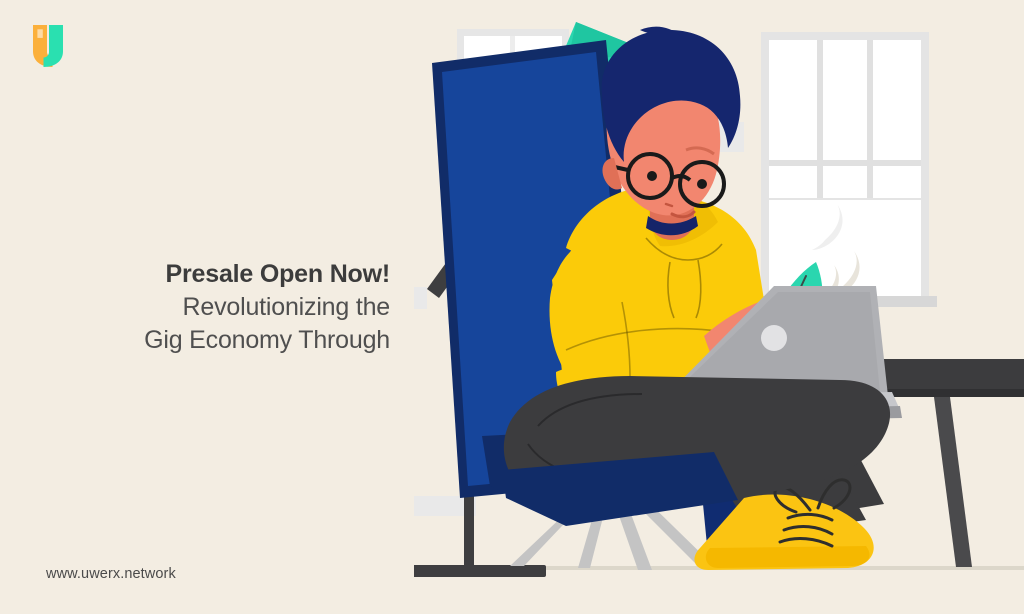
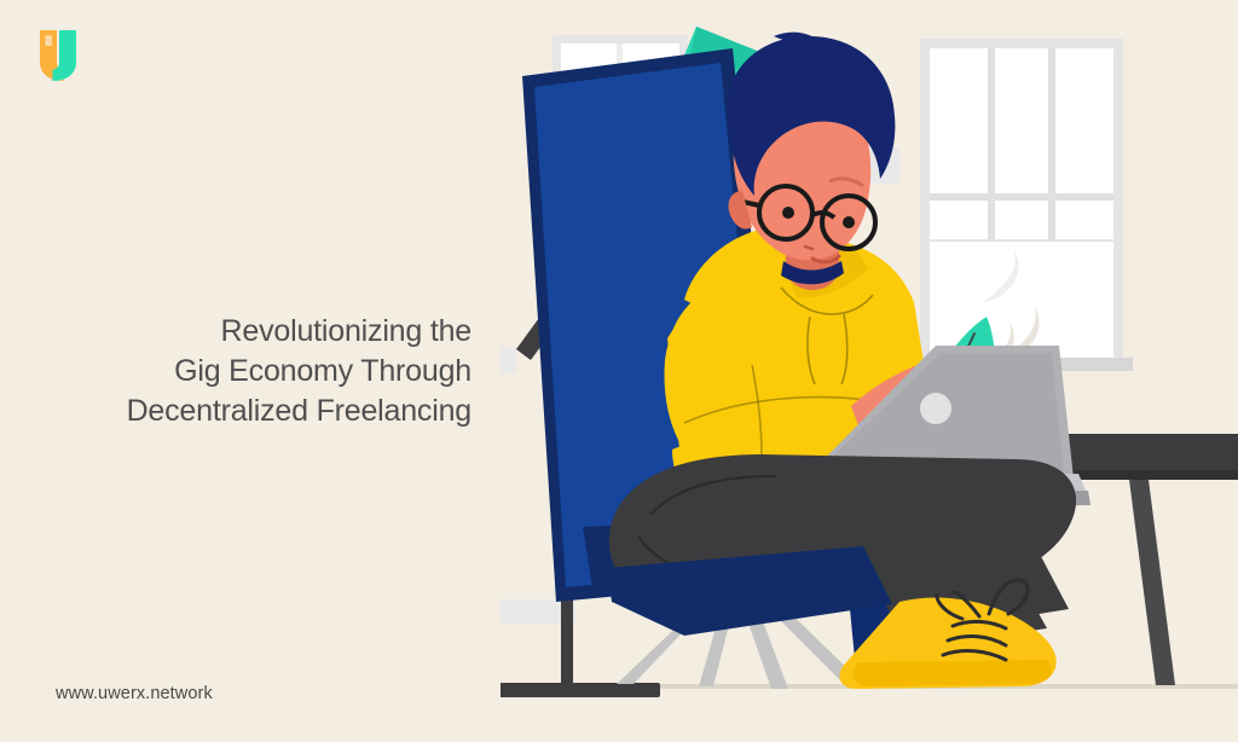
- Presale Open Now!
  Revolutionizing the
  Gig Economy Through
+ Decentralized Freelancing
  www.uwerx.network
